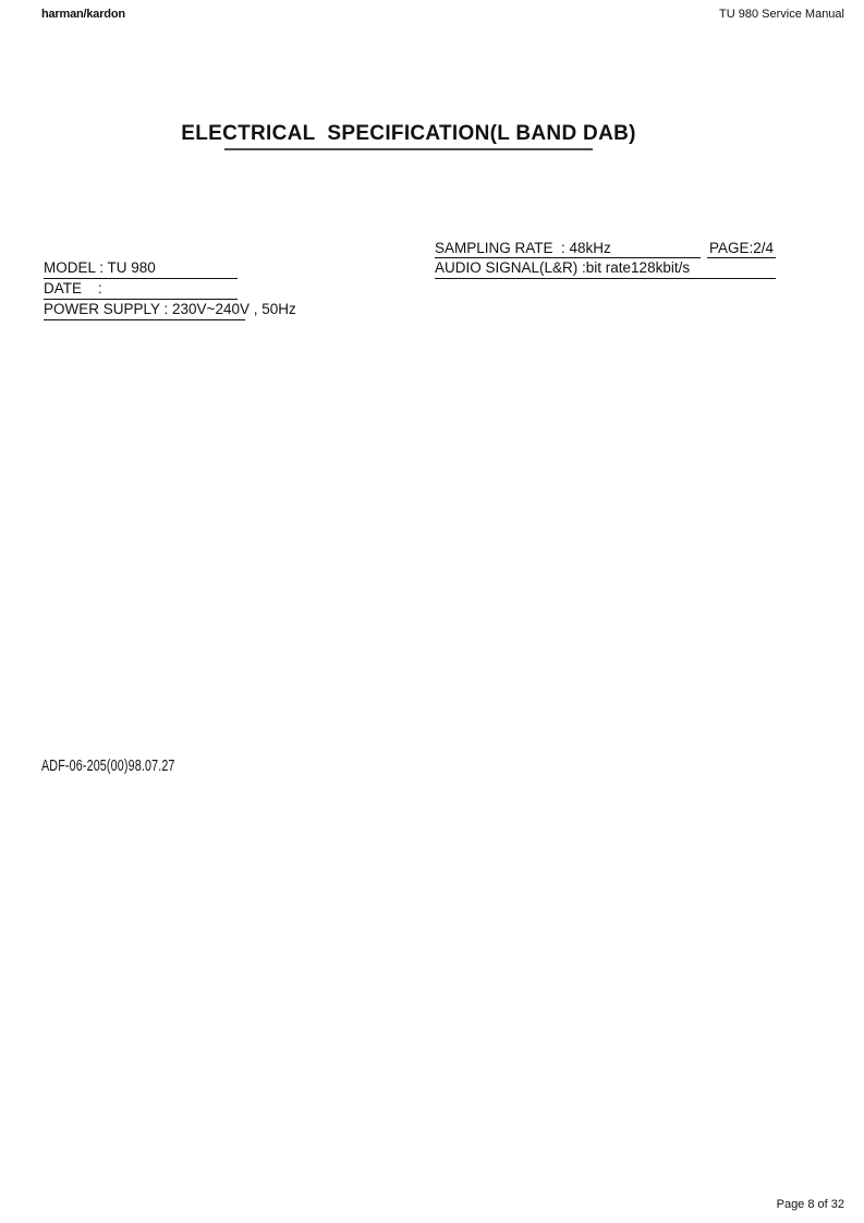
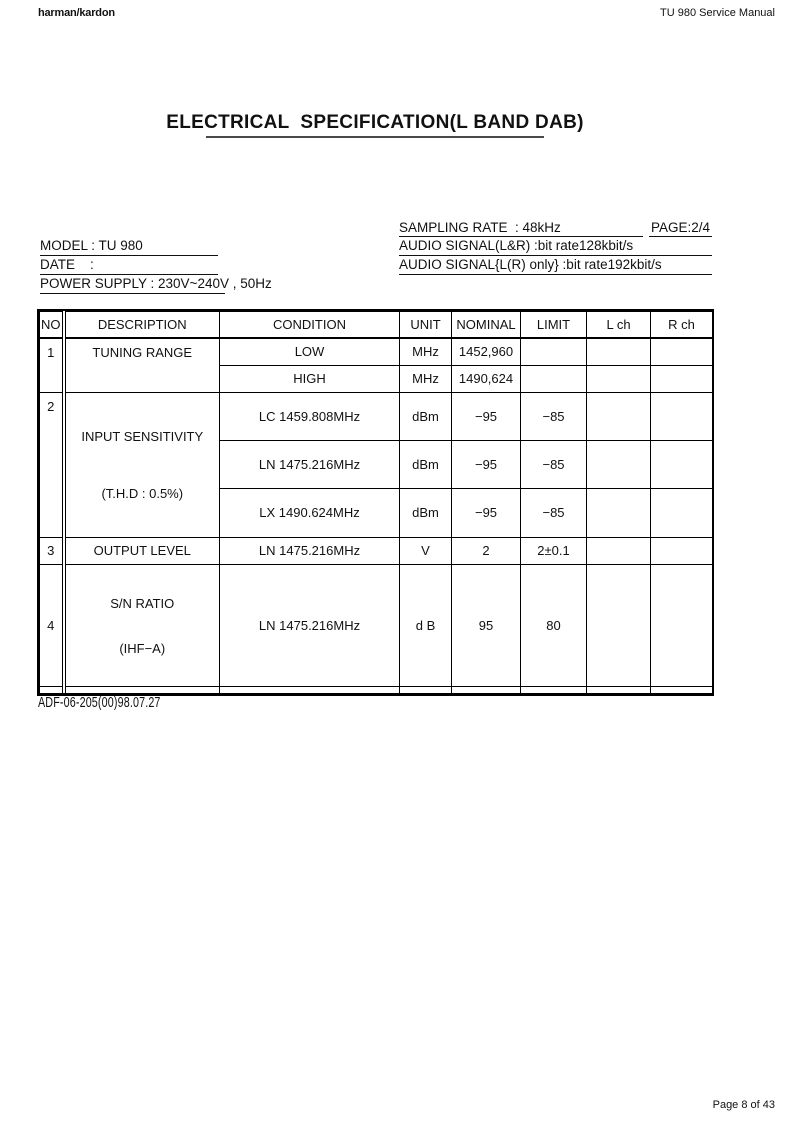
  harman/kardon
  TU 980 Service Manual
  ELECTRICAL SPECIFICATION(L BAND DAB)
  MODEL : TU 980
  DATE :
  POWER SUPPLY : 230V~240V , 50Hz
  SAMPLING RATE : 48kHz
  PAGE:2/4
  AUDIO SIGNAL(L&R) :bit rate128kbit/s
+ AUDIO SIGNAL{L(R) only} :bit rate192kbit/s
+ NO	DESCRIPTION	CONDITION	UNIT	NOMINAL	LIMIT	L ch	R ch
+ 1	TUNING RANGE	LOW	MHz	1452,960
+ HIGH	MHz	1490,624
+ 2	INPUT SENSITIVITY (T.H.D : 0.5%)	LC 1459.808MHz	dBm	−95	−85
+ LN 1475.216MHz	dBm	−95	−85
+ LX 1490.624MHz	dBm	−95	−85
+ 3	OUTPUT LEVEL	LN 1475.216MHz	V	2	2±0.1
+ 4	S/N RATIO (IHF−A)	LN 1475.216MHz	d B	95	80
  ADF-06-205(00)98.07.27
- Page 8 of 32
+ Page 8 of 43
